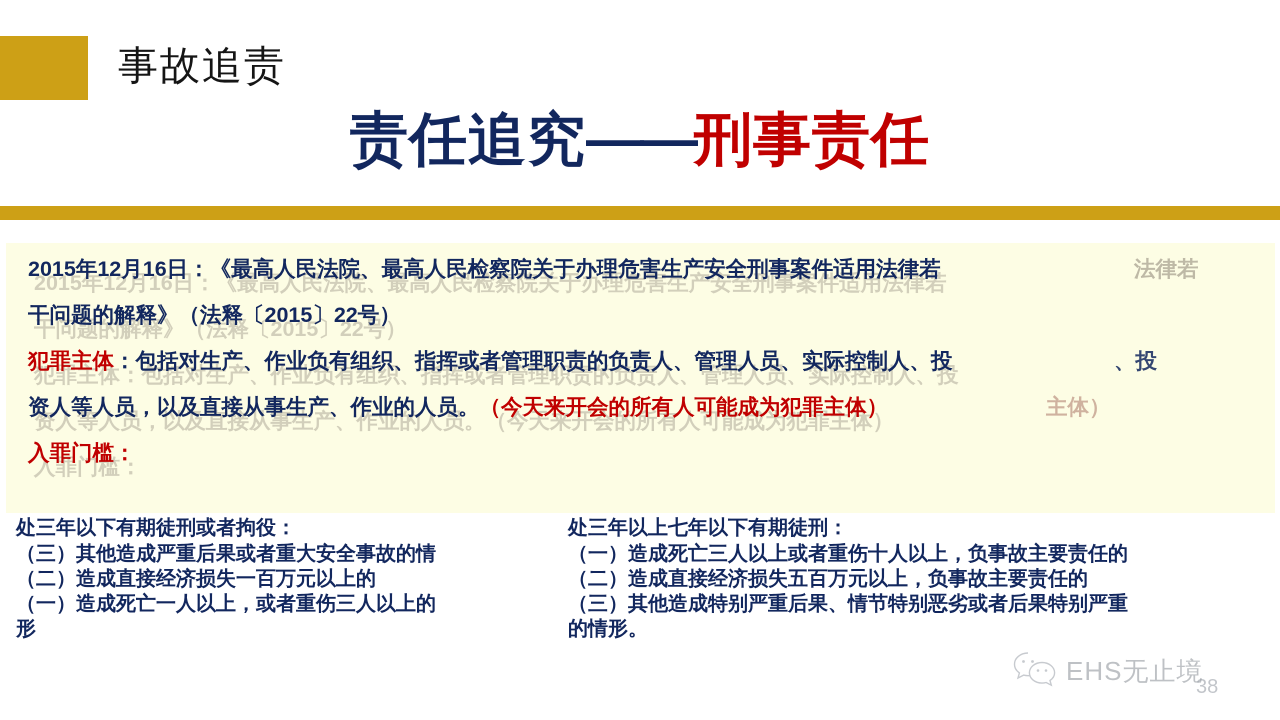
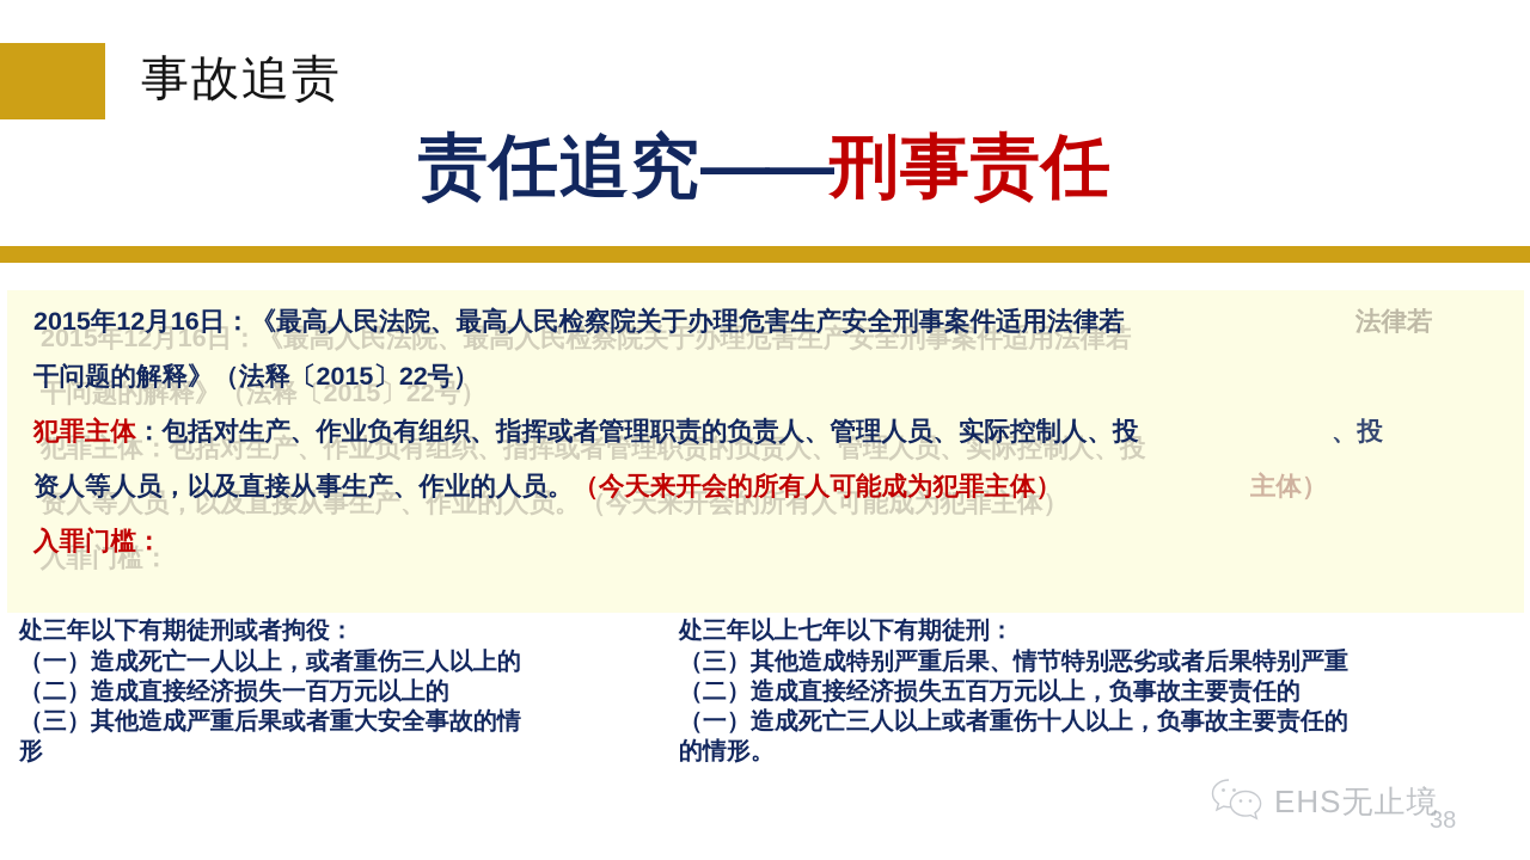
  事故追责
  责任追究——刑事责任
  2015年12月16日：《最高人民法院、最高人民检察院关于办理危害生产安全刑事案件适用法律若
  干问题的解释》（法释〔2015〕22号）
  犯罪主体：包括对生产、作业负有组织、指挥或者管理职责的负责人、管理人员、实际控制人、投
  资人等人员，以及直接从事生产、作业的人员。（今天来开会的所有人可能成为犯罪主体）
  入罪门槛：
  法律若
  、投
  主体）
  2015年12月16日：《最高人民法院、最高人民检察院关于办理危害生产安全刑事案件适用法律若
  干问题的解释》（法释〔2015〕22号）
  犯罪主体：包括对生产、作业负有组织、指挥或者管理职责的负责人、管理人员、实际控制人、投
  资人等人员，以及直接从事生产、作业的人员。（今天来开会的所有人可能成为犯罪主体）
  入罪门槛：
  处三年以下有期徒刑或者拘役：
- （三）其他造成严重后果或者重大安全事故的情
+ （一）造成死亡一人以上，或者重伤三人以上的
  （二）造成直接经济损失一百万元以上的
- （一）造成死亡一人以上，或者重伤三人以上的
+ （三）其他造成严重后果或者重大安全事故的情
  形
  处三年以上七年以下有期徒刑：
- （一）造成死亡三人以上或者重伤十人以上，负事故主要责任的
+ （三）其他造成特别严重后果、情节特别恶劣或者后果特别严重
  （二）造成直接经济损失五百万元以上，负事故主要责任的
- （三）其他造成特别严重后果、情节特别恶劣或者后果特别严重
+ （一）造成死亡三人以上或者重伤十人以上，负事故主要责任的
  的情形。
  EHS无止境
  38
